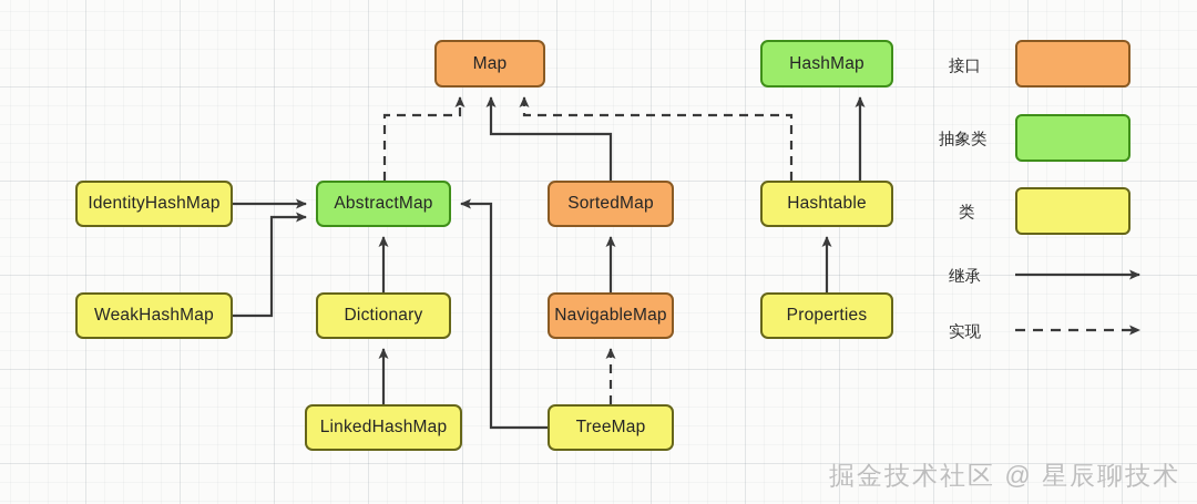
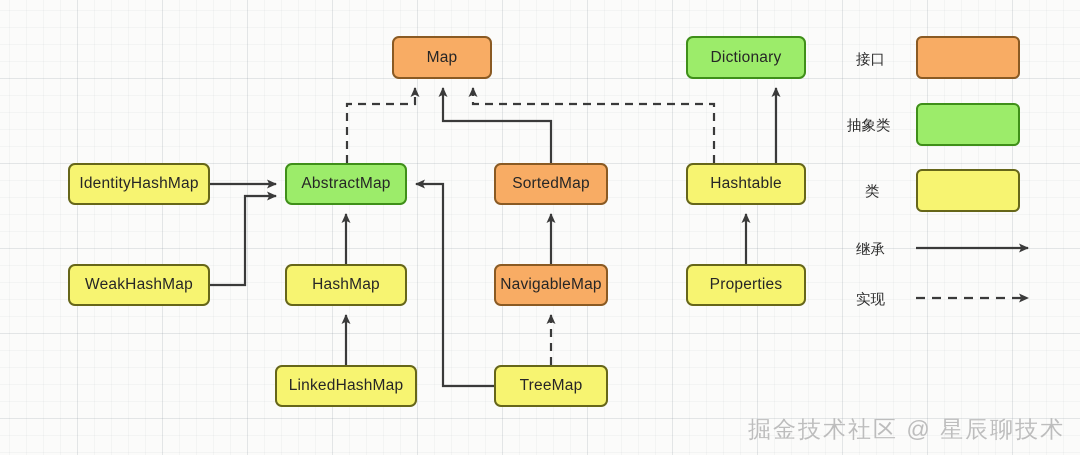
  Map
- HashMap
+ Dictionary
  IdentityHashMap
  AbstractMap
  SortedMap
  Hashtable
  WeakHashMap
- Dictionary
+ HashMap
  NavigableMap
  Properties
  LinkedHashMap
  TreeMap
  接口
  抽象类
  类
  继承
  实现
  掘金技术社区 @ 星辰聊技术
